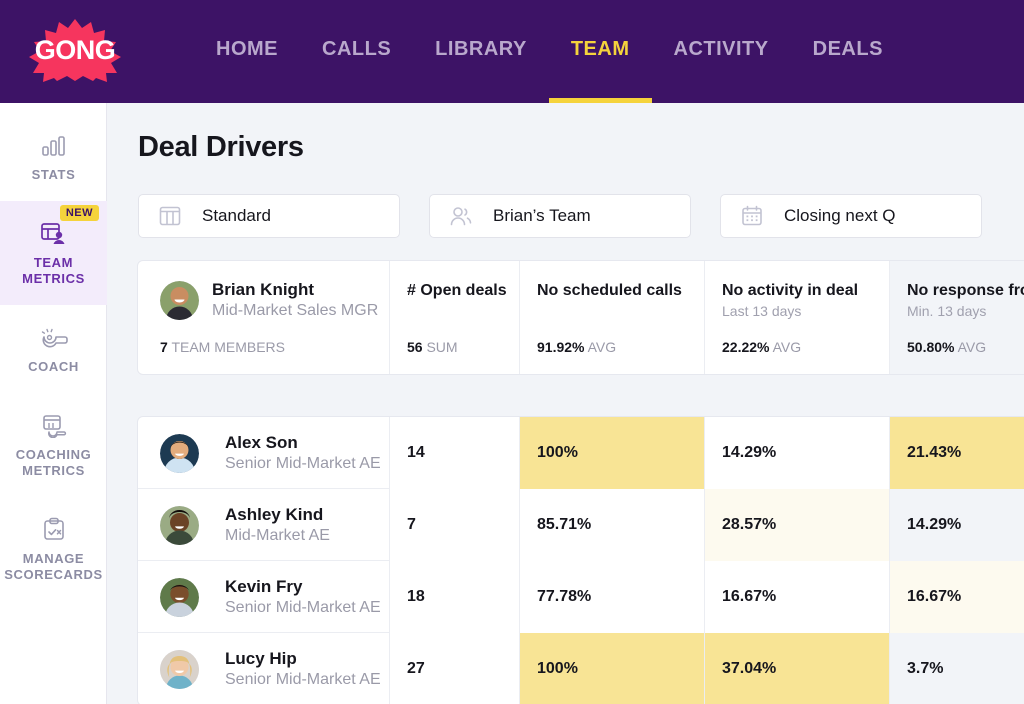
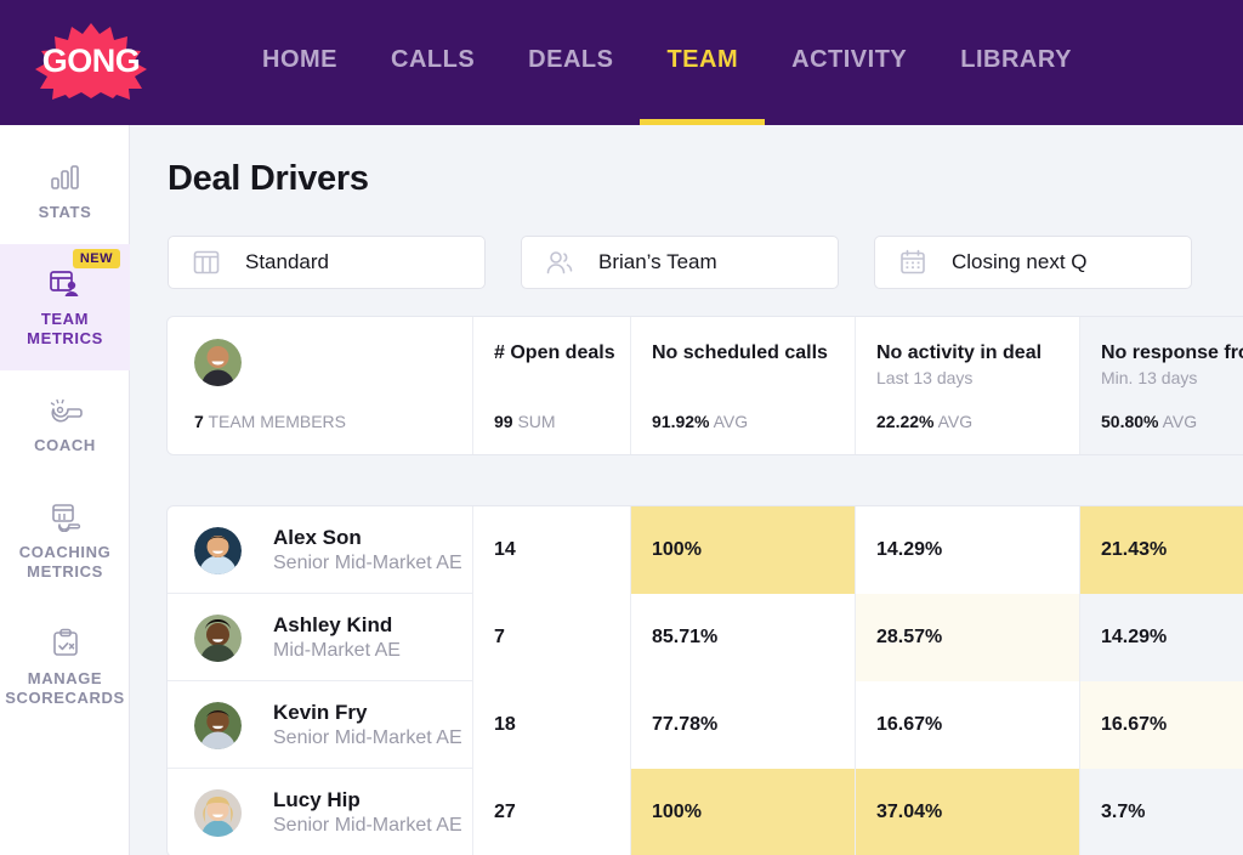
  GONG
  HOME
  CALLS
- LIBRARY
+ DEALS
  TEAM
  ACTIVITY
- DEALS
+ LIBRARY
  STATS
  NEW
  TEAM
  METRICS
  COACH
  COACHING
  METRICS
  MANAGE
  SCORECARDS
  Deal Drivers
  Standard
  Brian’s Team
  Closing next Q
- Brian Knight
- Mid-Market Sales MGR
  7 TEAM MEMBERS
  # Open deals
- 56 SUM
+ 99 SUM
  No scheduled calls
  91.92% AVG
  No activity in deal
  Last 13 days
  22.22% AVG
  No response fr
  Min. 13 days
  50.80% AVG
  Alex Son
  Senior Mid-Market AE
  14
  100%
  14.29%
  21.43%
  Ashley Kind
  Mid-Market AE
  7
  85.71%
  28.57%
  14.29%
  Kevin Fry
  Senior Mid-Market AE
  18
  77.78%
  16.67%
  16.67%
  Lucy Hip
  Senior Mid-Market AE
  27
  100%
  37.04%
  3.7%
